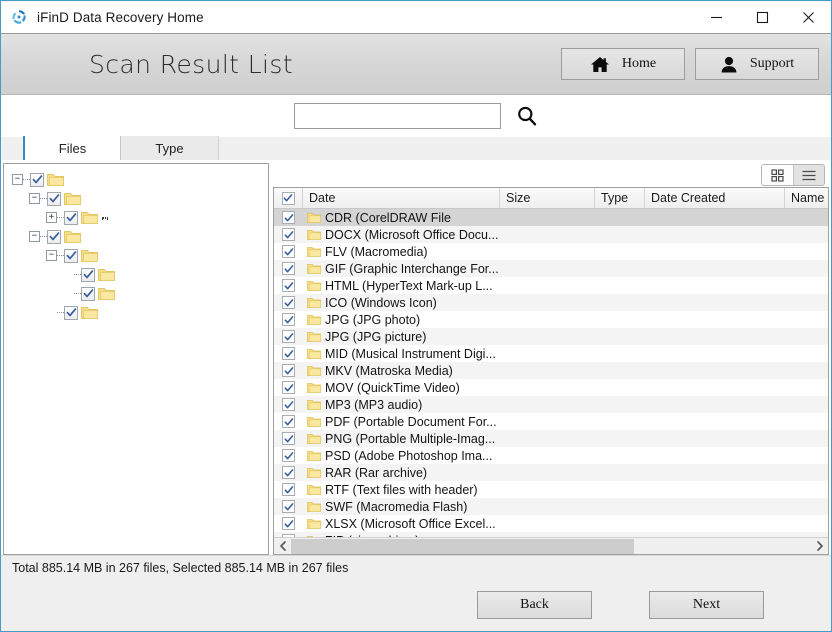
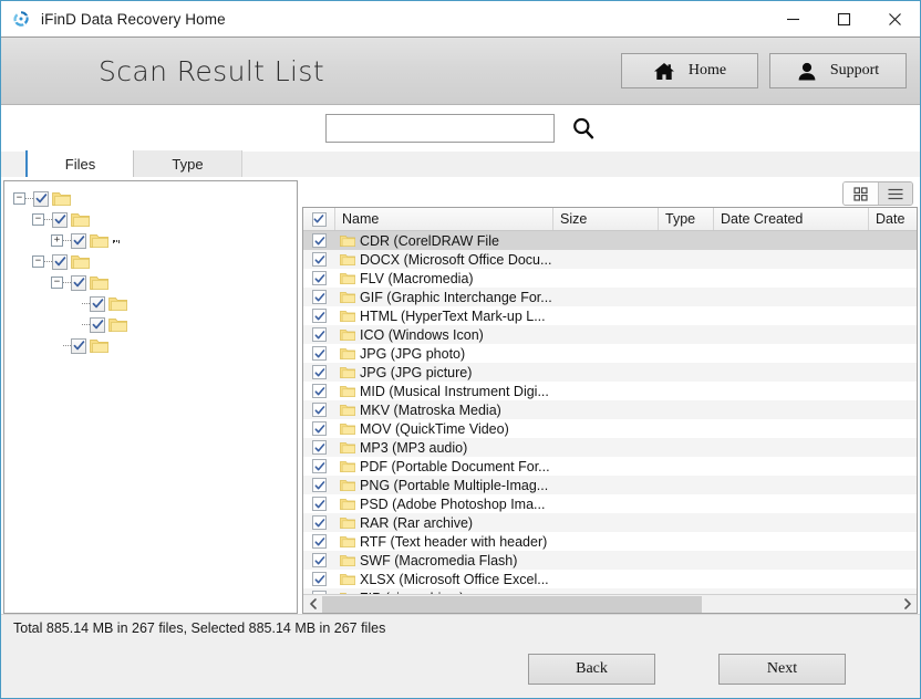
  iFinD Data Recovery Home
  Scan Result List
  Home
  Support
  Files
  Type
  −
  −
  +
  −
  −
- Date
+ Name
  Size
  Type
  Date Created
- Name
+ Date
  CDR (CorelDRAW File
  DOCX (Microsoft Office Docu...
  FLV (Macromedia)
  GIF (Graphic Interchange For...
  HTML (HyperText Mark-up L...
  ICO (Windows Icon)
  JPG (JPG photo)
  JPG (JPG picture)
  MID (Musical Instrument Digi...
  MKV (Matroska Media)
  MOV (QuickTime Video)
  MP3 (MP3 audio)
  PDF (Portable Document For...
  PNG (Portable Multiple-Imag...
  PSD (Adobe Photoshop Ima...
  RAR (Rar archive)
- RTF (Text files with header)
+ RTF (Text header with header)
  SWF (Macromedia Flash)
  XLSX (Microsoft Office Excel...
  Total 885.14 MB in 267 files, Selected 885.14 MB in 267 files
  Back
  Next
